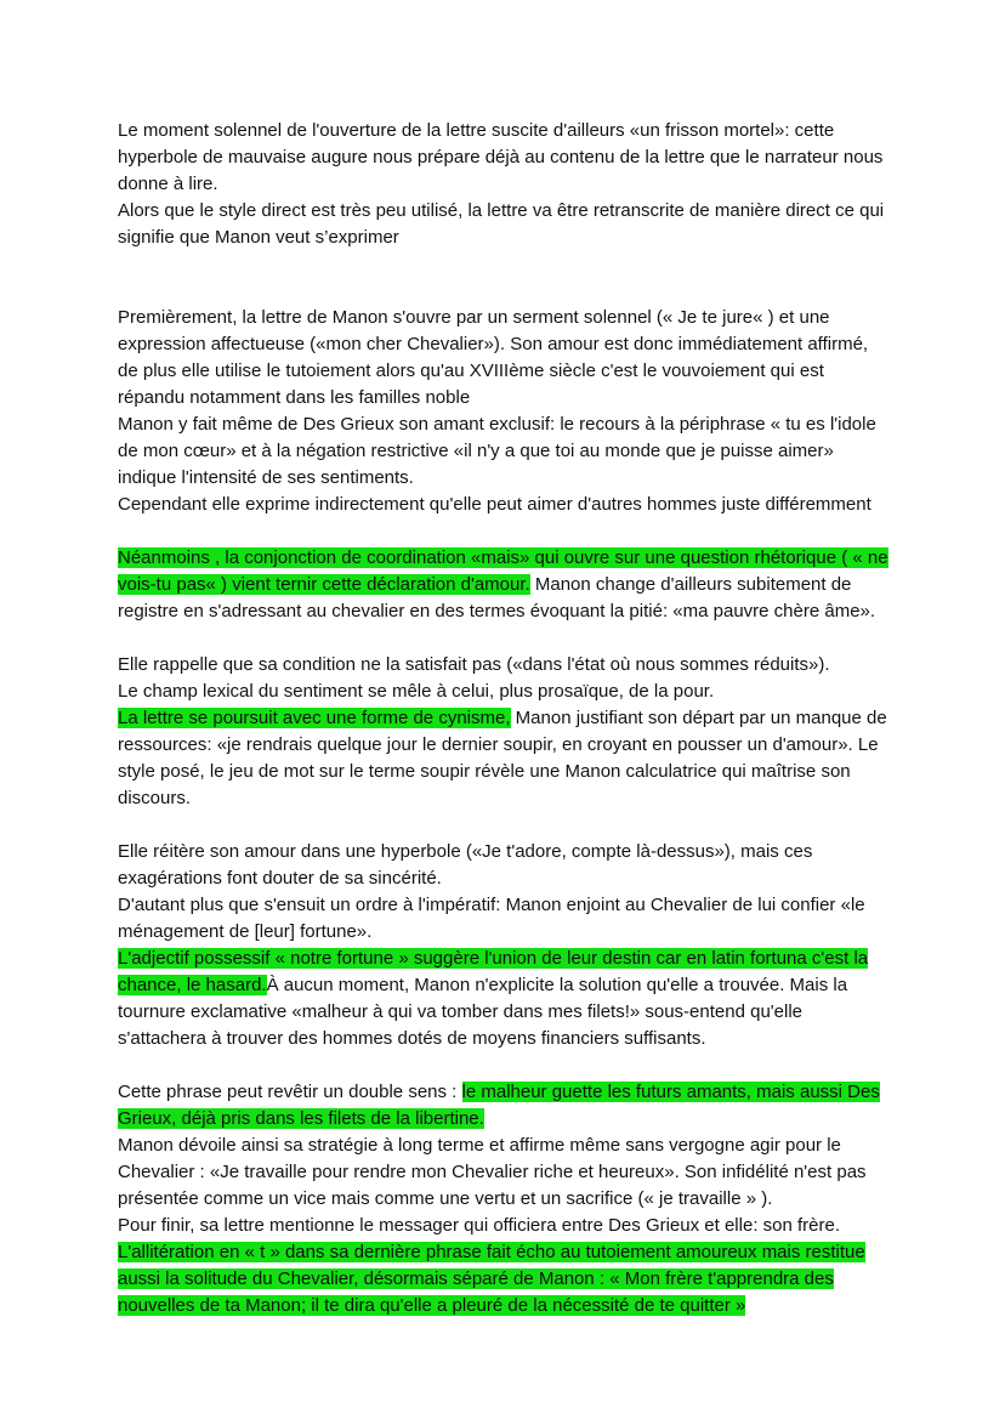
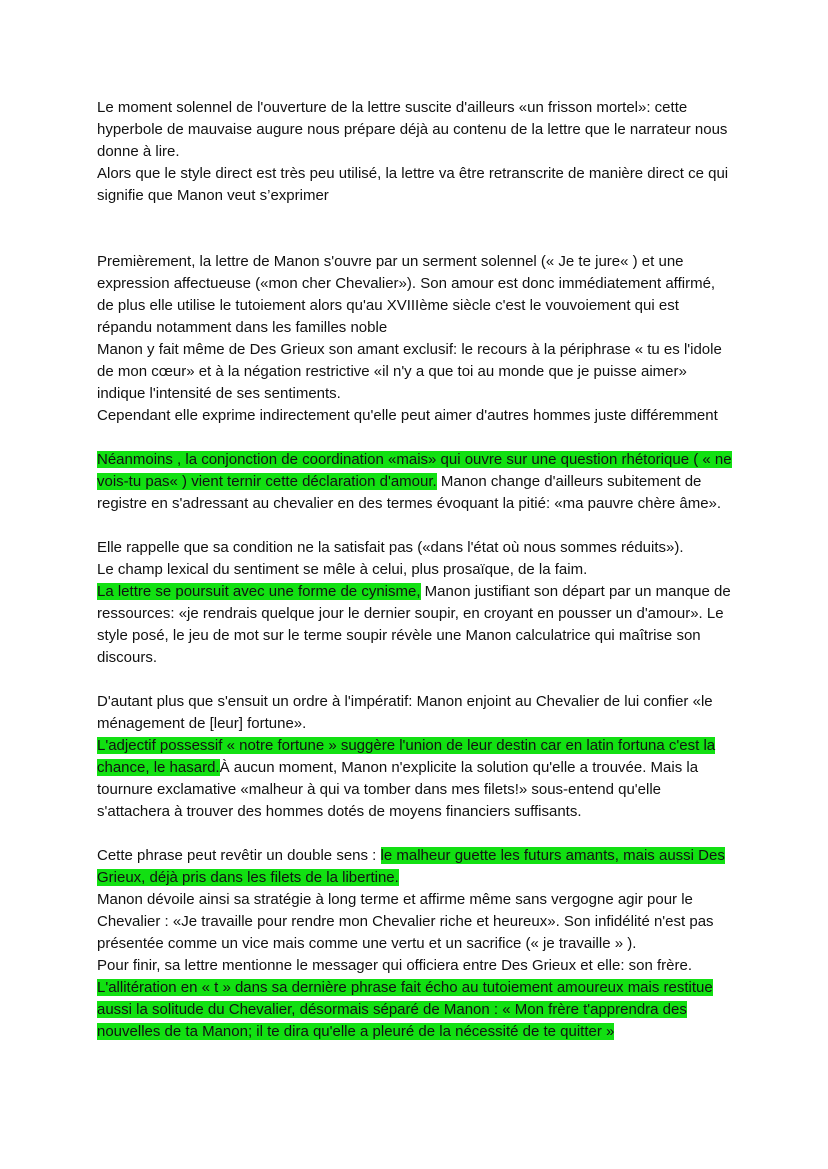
  Le moment solennel de l'ouverture de la lettre suscite d'ailleurs «un frisson mortel»: cette hyperbole de mauvaise augure nous prépare déjà au contenu de la lettre que le narrateur nous donne à lire.
  Alors que le style direct est très peu utilisé, la lettre va être retranscrite de manière direct ce qui signifie que Manon veut s’exprimer
  Premièrement, la lettre de Manon s'ouvre par un serment solennel (« Je te jure« ) et une expression affectueuse («mon cher Chevalier»). Son amour est donc immédiatement affirmé, de plus elle utilise le tutoiement alors qu'au XVIIIème siècle c'est le vouvoiement qui est répandu notamment dans les familles noble
  Manon y fait même de Des Grieux son amant exclusif: le recours à la périphrase « tu es l'idole de mon cœur» et à la négation restrictive «il n'y a que toi au monde que je puisse aimer» indique l'intensité de ses sentiments.
  Cependant elle exprime indirectement qu'elle peut aimer d'autres hommes juste différemment
  Néanmoins , la conjonction de coordination «mais» qui ouvre sur une question rhétorique ( « ne vois-tu pas« ) vient ternir cette déclaration d'amour. Manon change d'ailleurs subitement de registre en s'adressant au chevalier en des termes évoquant la pitié: «ma pauvre chère âme».
  Elle rappelle que sa condition ne la satisfait pas («dans l'état où nous sommes réduits»).
- Le champ lexical du sentiment se mêle à celui, plus prosaïque, de la pour.
+ Le champ lexical du sentiment se mêle à celui, plus prosaïque, de la faim.
  La lettre se poursuit avec une forme de cynisme, Manon justifiant son départ par un manque de ressources: «je rendrais quelque jour le dernier soupir, en croyant en pousser un d'amour». Le style posé, le jeu de mot sur le terme soupir révèle une Manon calculatrice qui maîtrise son discours.
- Elle réitère son amour dans une hyperbole («Je t'adore, compte là-dessus»), mais ces exagérations font douter de sa sincérité.
  D'autant plus que s'ensuit un ordre à l'impératif: Manon enjoint au Chevalier de lui confier «le ménagement de [leur] fortune».
  L'adjectif possessif « notre fortune » suggère l'union de leur destin car en latin fortuna c'est la chance, le hasard.À aucun moment, Manon n'explicite la solution qu'elle a trouvée. Mais la tournure exclamative «malheur à qui va tomber dans mes filets!» sous-entend qu'elle s'attachera à trouver des hommes dotés de moyens financiers suffisants.
  Cette phrase peut revêtir un double sens : le malheur guette les futurs amants, mais aussi Des Grieux, déjà pris dans les filets de la libertine.
  Manon dévoile ainsi sa stratégie à long terme et affirme même sans vergogne agir pour le Chevalier : «Je travaille pour rendre mon Chevalier riche et heureux». Son infidélité n'est pas présentée comme un vice mais comme une vertu et un sacrifice (« je travaille » ).
  Pour finir, sa lettre mentionne le messager qui officiera entre Des Grieux et elle: son frère.
  L'allitération en « t » dans sa dernière phrase fait écho au tutoiement amoureux mais restitue aussi la solitude du Chevalier, désormais séparé de Manon : « Mon frère t'apprendra des nouvelles de ta Manon; il te dira qu'elle a pleuré de la nécessité de te quitter »
